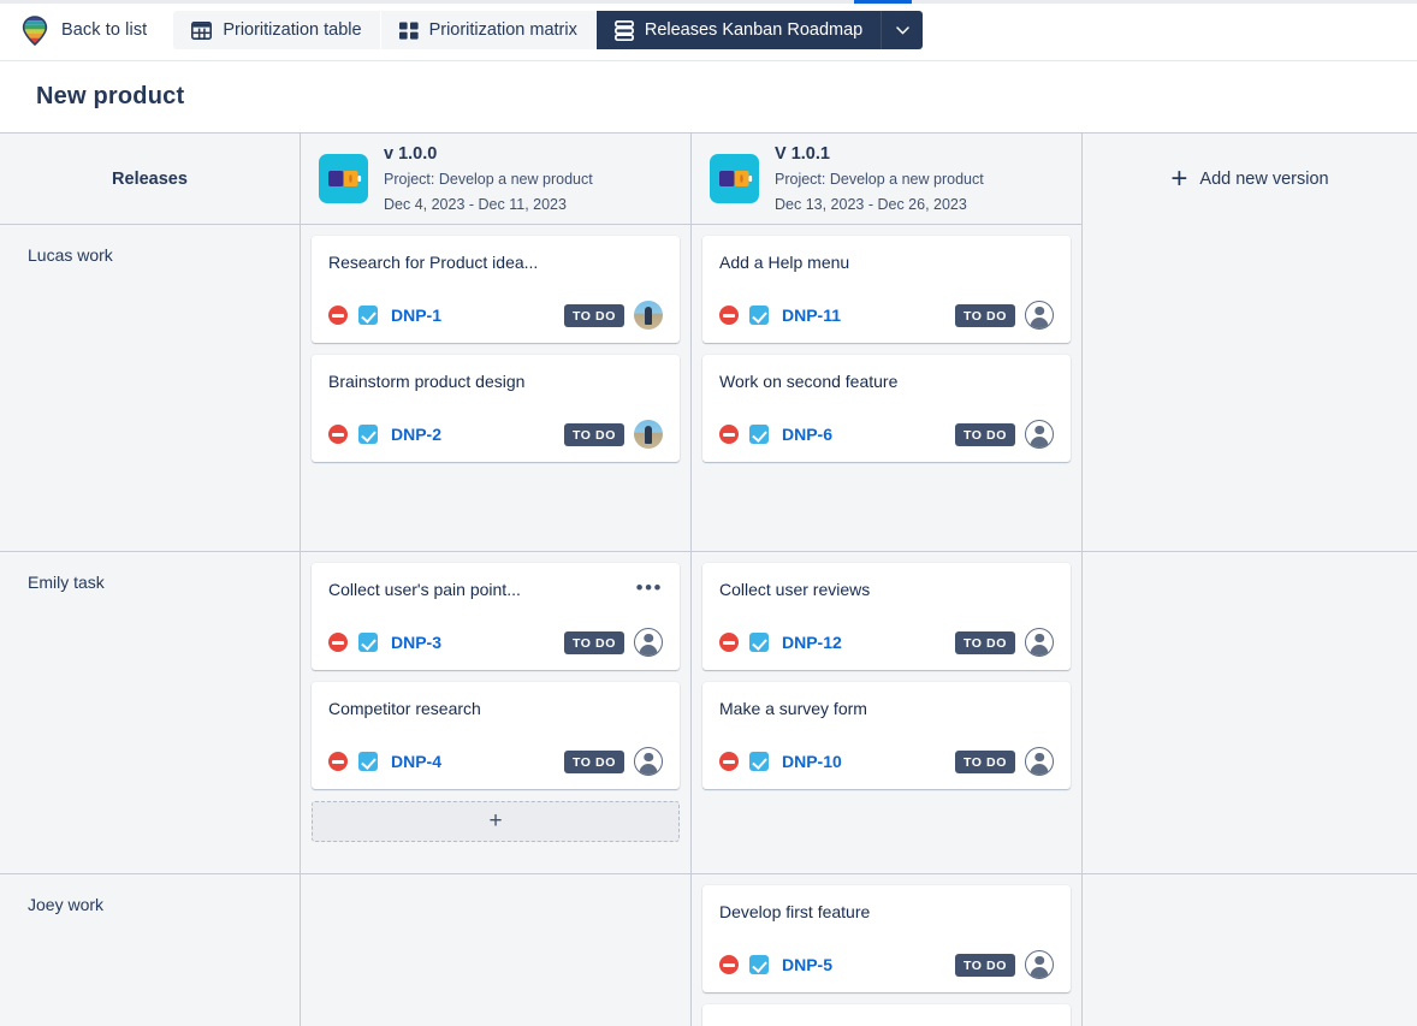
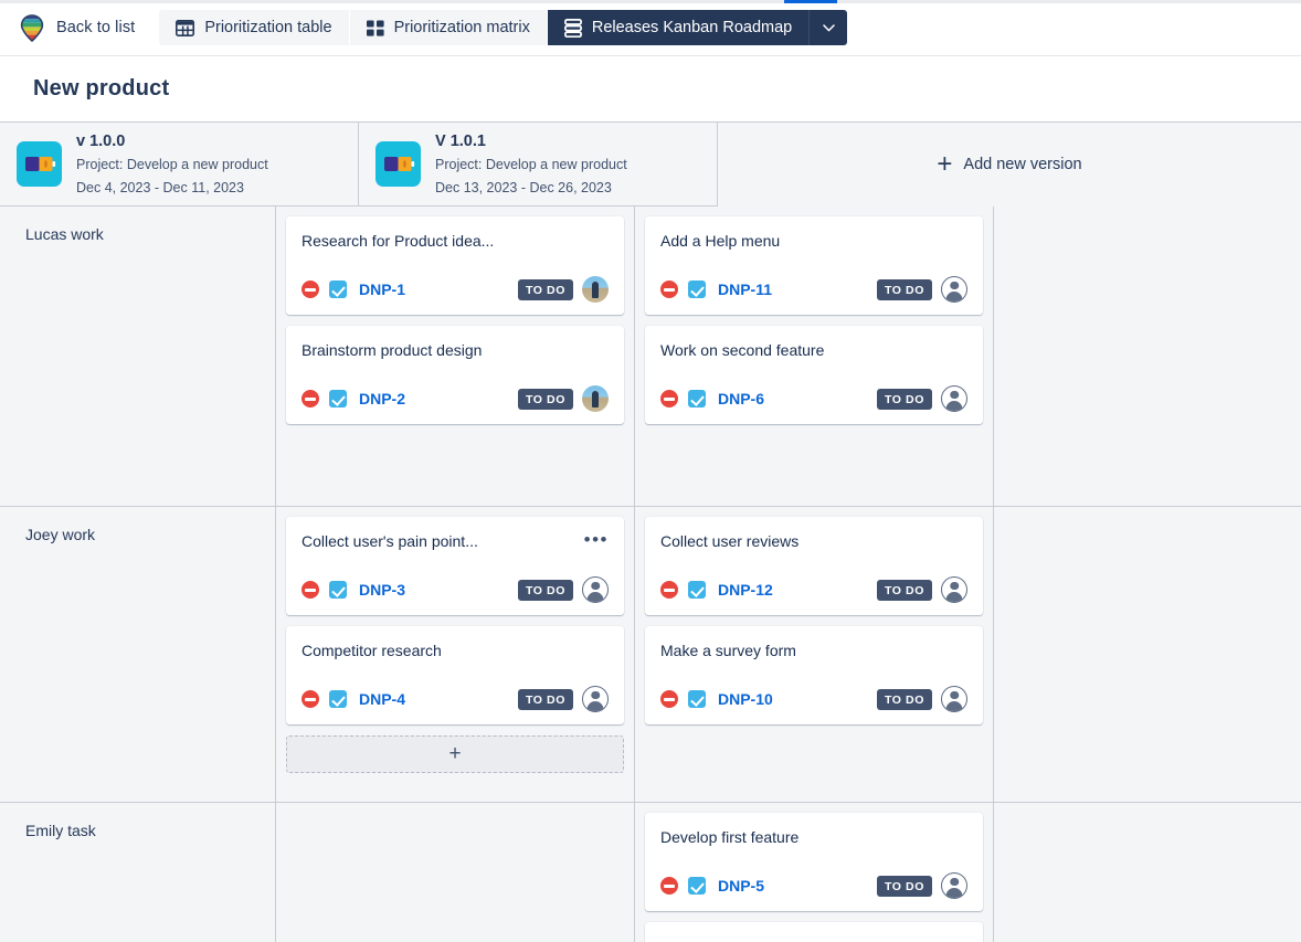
  Back to list
  Prioritization table
  Prioritization matrix
  Releases Kanban Roadmap
  New product
- Releases
  v 1.0.0
  Project: Develop a new product
  Dec 4, 2023 - Dec 11, 2023
  V 1.0.1
  Project: Develop a new product
  Dec 13, 2023 - Dec 26, 2023
  +
  Add new version
  Lucas work
  Research for Product idea...
  DNP-1
  TO DO
  Brainstorm product design
  DNP-2
  TO DO
  Add a Help menu
  DNP-11
  TO DO
  Work on second feature
  DNP-6
  TO DO
- Emily task
+ Joey work
  Collect user's pain point...
  •••
  DNP-3
  TO DO
  Competitor research
  DNP-4
  TO DO
  +
  Collect user reviews
  DNP-12
  TO DO
  Make a survey form
  DNP-10
  TO DO
- Joey work
+ Emily task
  Develop first feature
  DNP-5
  TO DO
